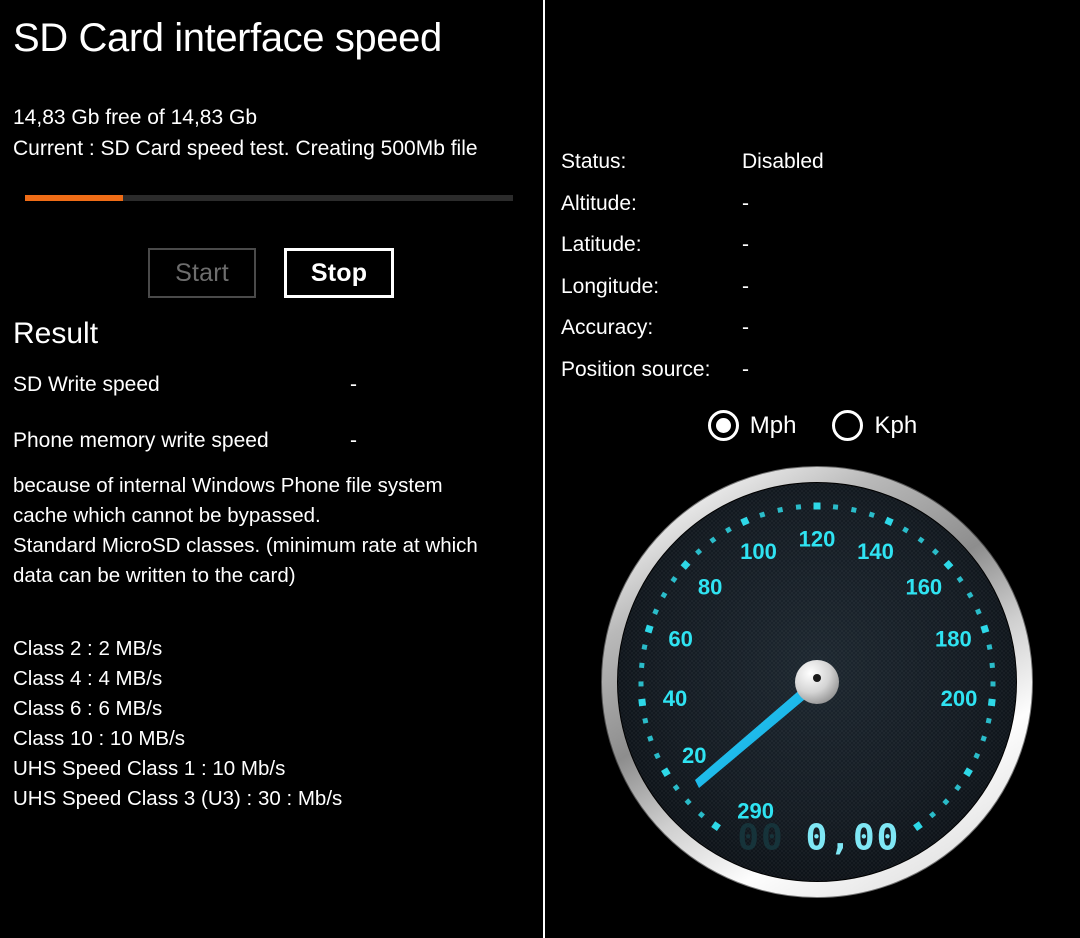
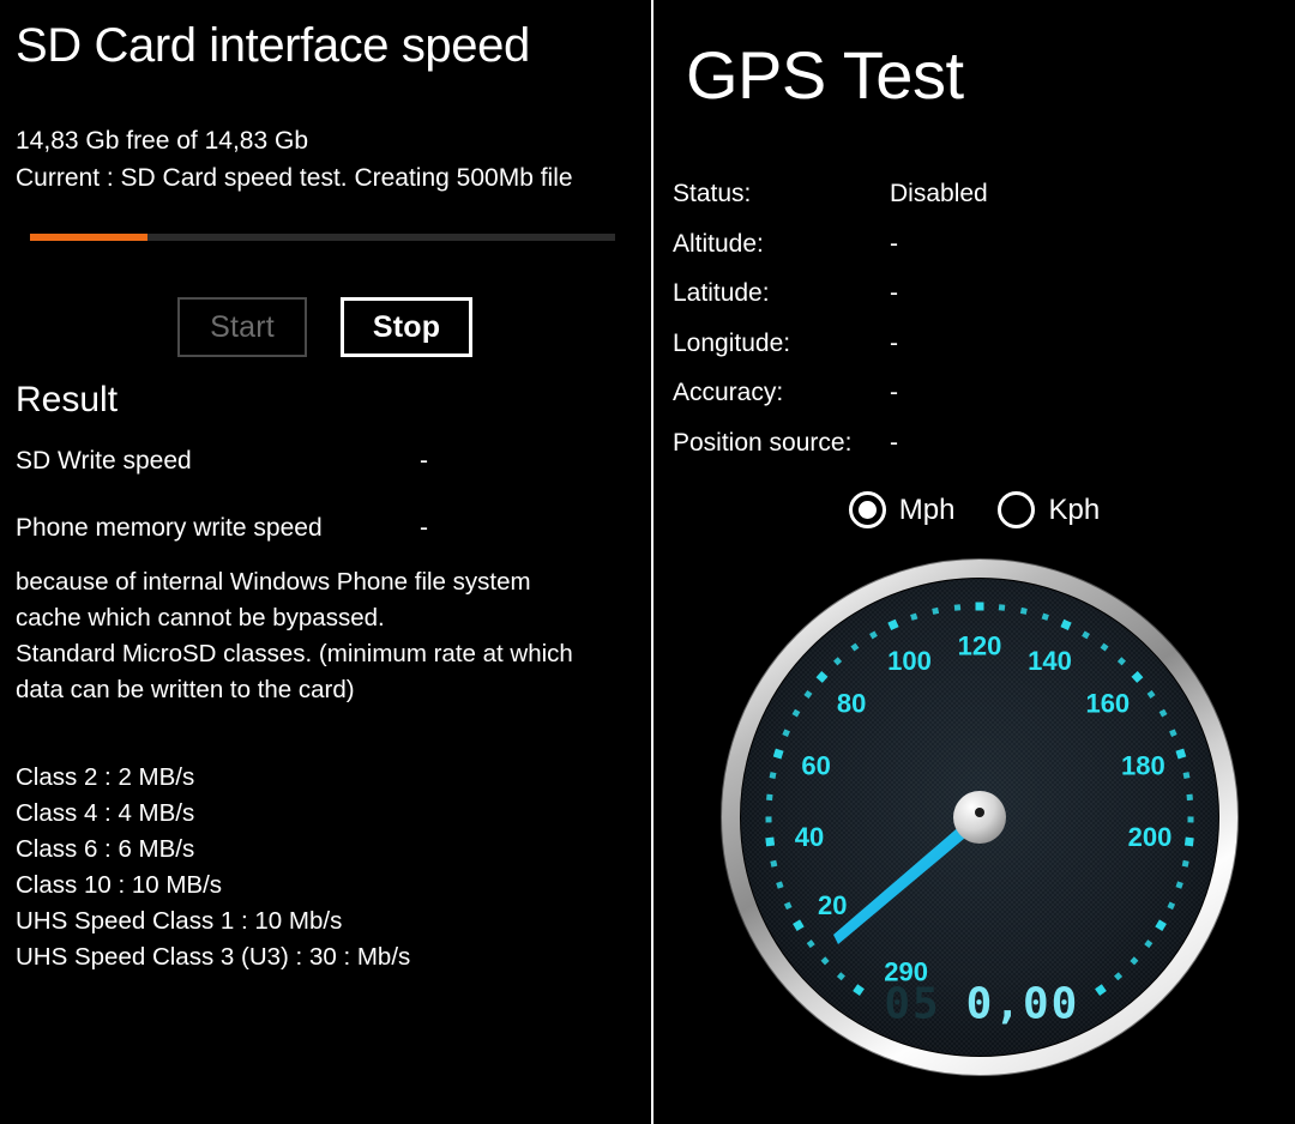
  SD Card interface speed
  14,83 Gb free of 14,83 Gb
  Current : SD Card speed test. Creating 500Mb file
  Start
  Stop
  Result
  SD Write speed
  -
  Phone memory write speed
  -
  because of internal Windows Phone file system
  cache which cannot be bypassed.
  Standard MicroSD classes. (minimum rate at which
  data can be written to the card)
  Class 2 : 2 MB/s
  Class 4 : 4 MB/s
  Class 6 : 6 MB/s
  Class 10 : 10 MB/s
  UHS Speed Class 1 : 10 Mb/s
  UHS Speed Class 3 (U3) : 30 : Mb/s
+ GPS Test
  Status:
  Disabled
  Altitude:
  -
  Latitude:
  -
  Longitude:
  -
  Accuracy:
  -
  Position source:
  -
  Mph
  Kph
  20
  40
  60
  80
  100
  120
  140
  160
  180
  200
  290
- 00
+ 05
  0,00
